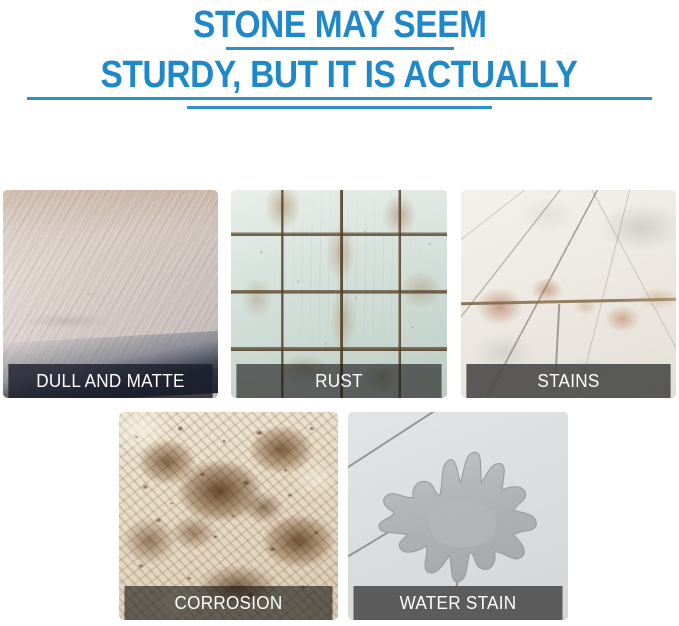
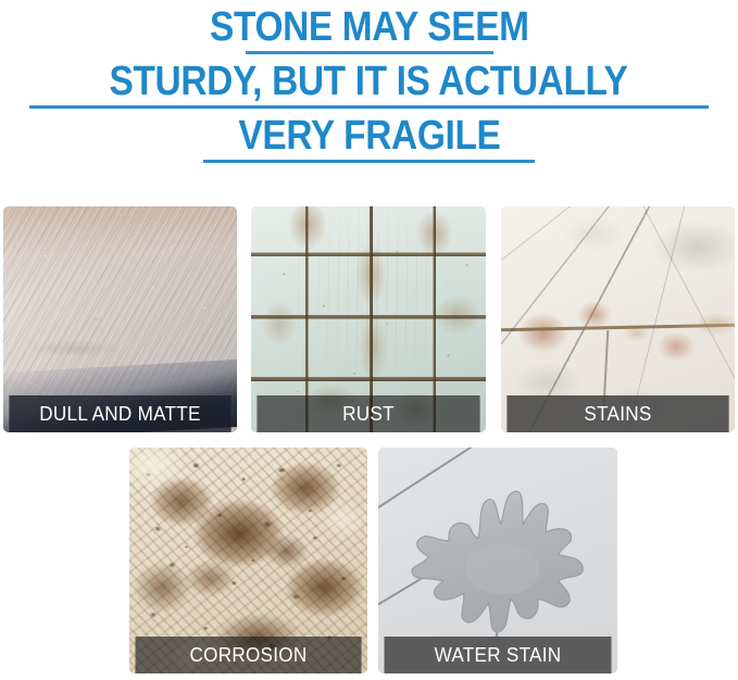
  STONE MAY SEEM
  STURDY, BUT IT IS ACTUALLY
+ VERY FRAGILE
  DULL AND MATTE
  RUST
  STAINS
  CORROSION
  WATER STAIN
